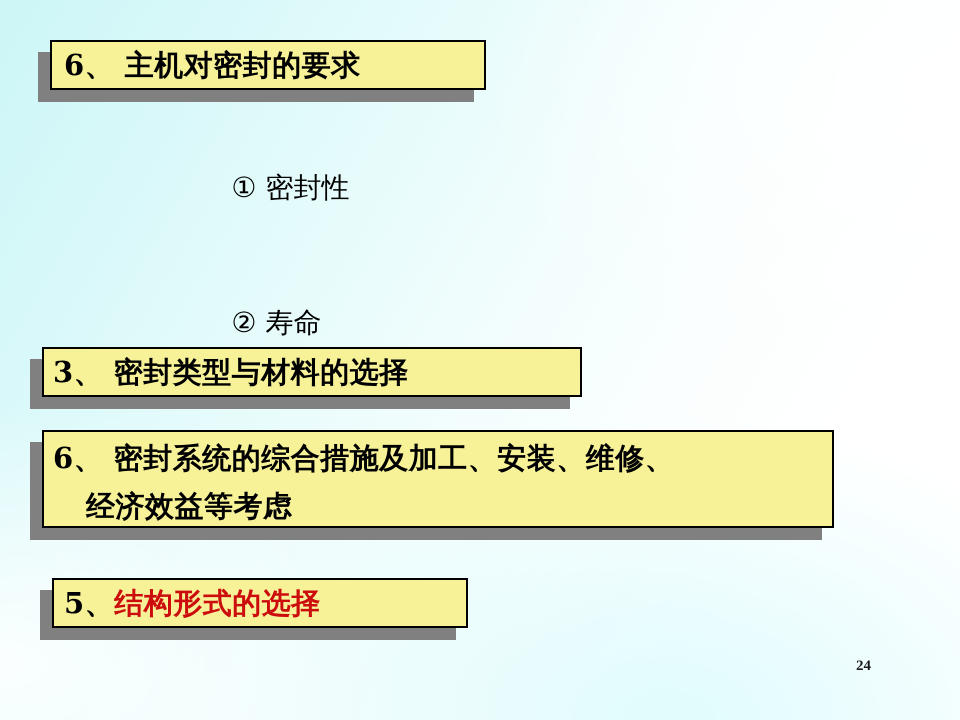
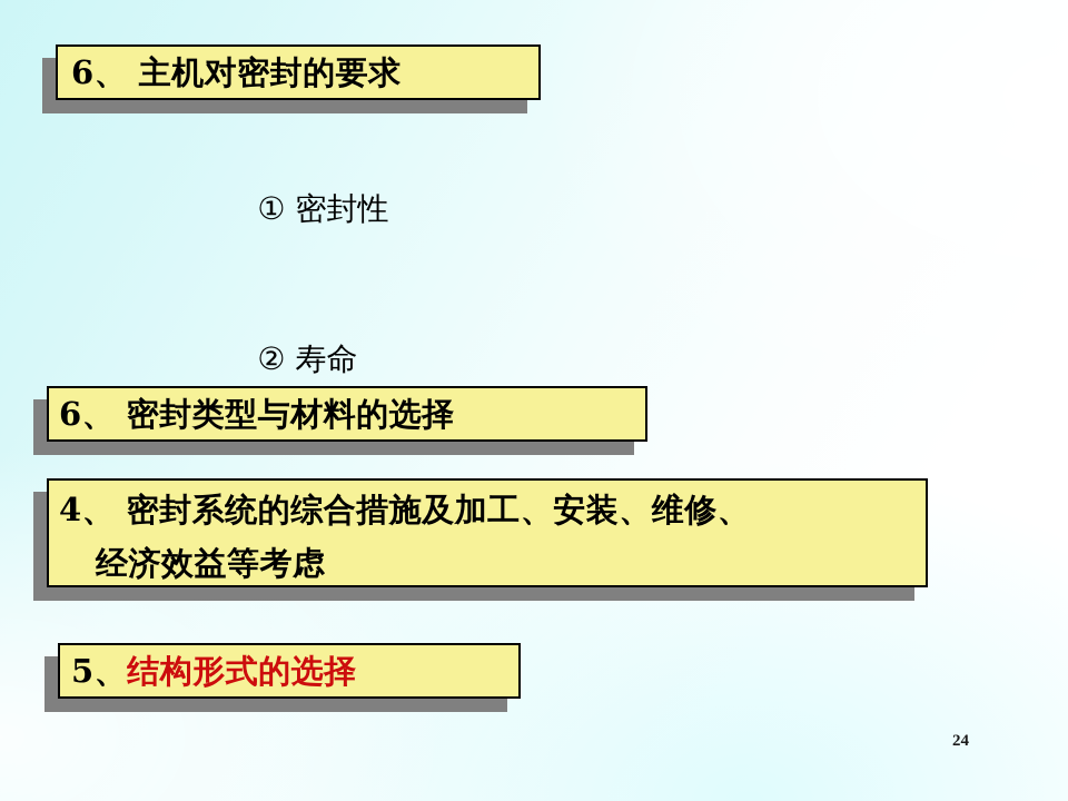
  6、 主机对密封的要求
  ① 密封性
  ② 寿命
- 3、 密封类型与材料的选择
+ 6、 密封类型与材料的选择
- 6、 密封系统的综合措施及加工、安装、维修、
+ 4、 密封系统的综合措施及加工、安装、维修、
  经济效益等考虑
  5、结构形式的选择
  24
